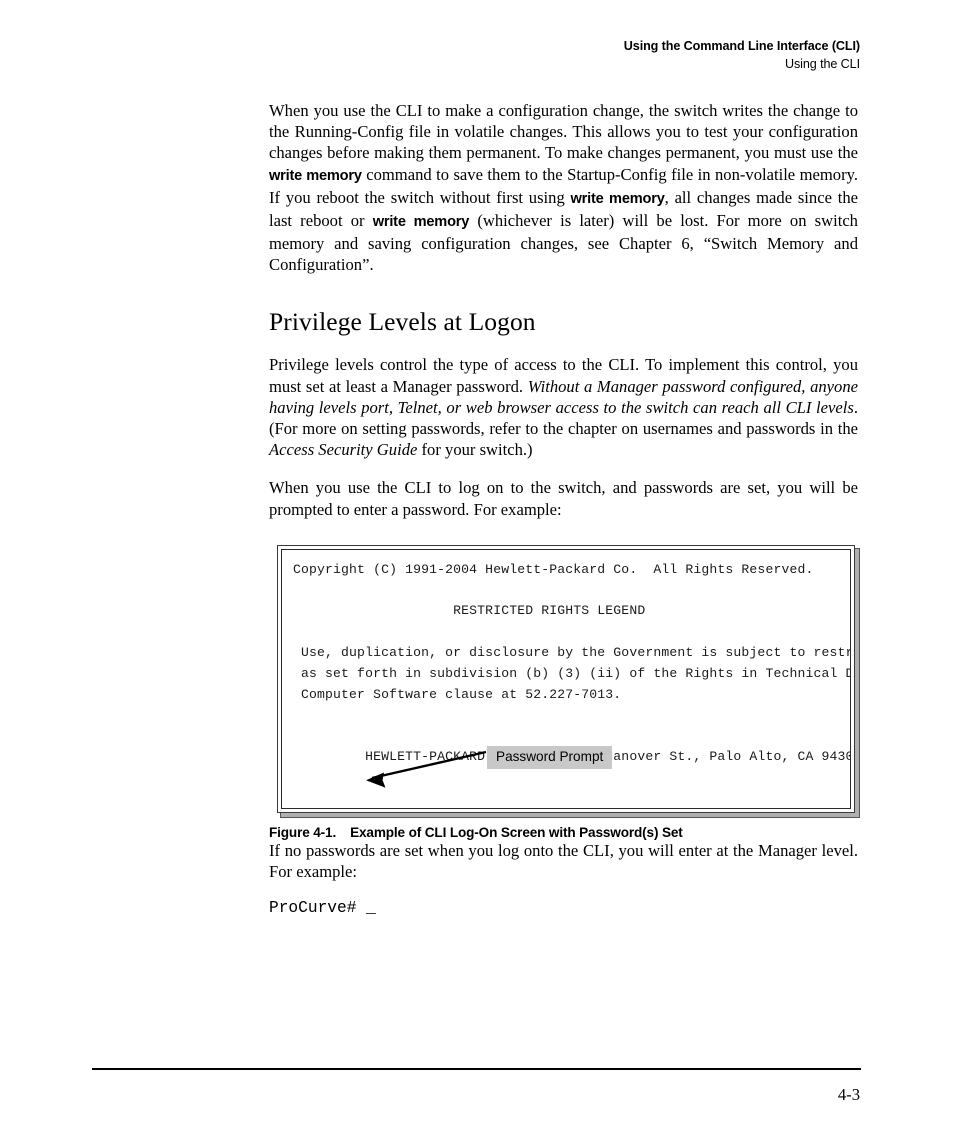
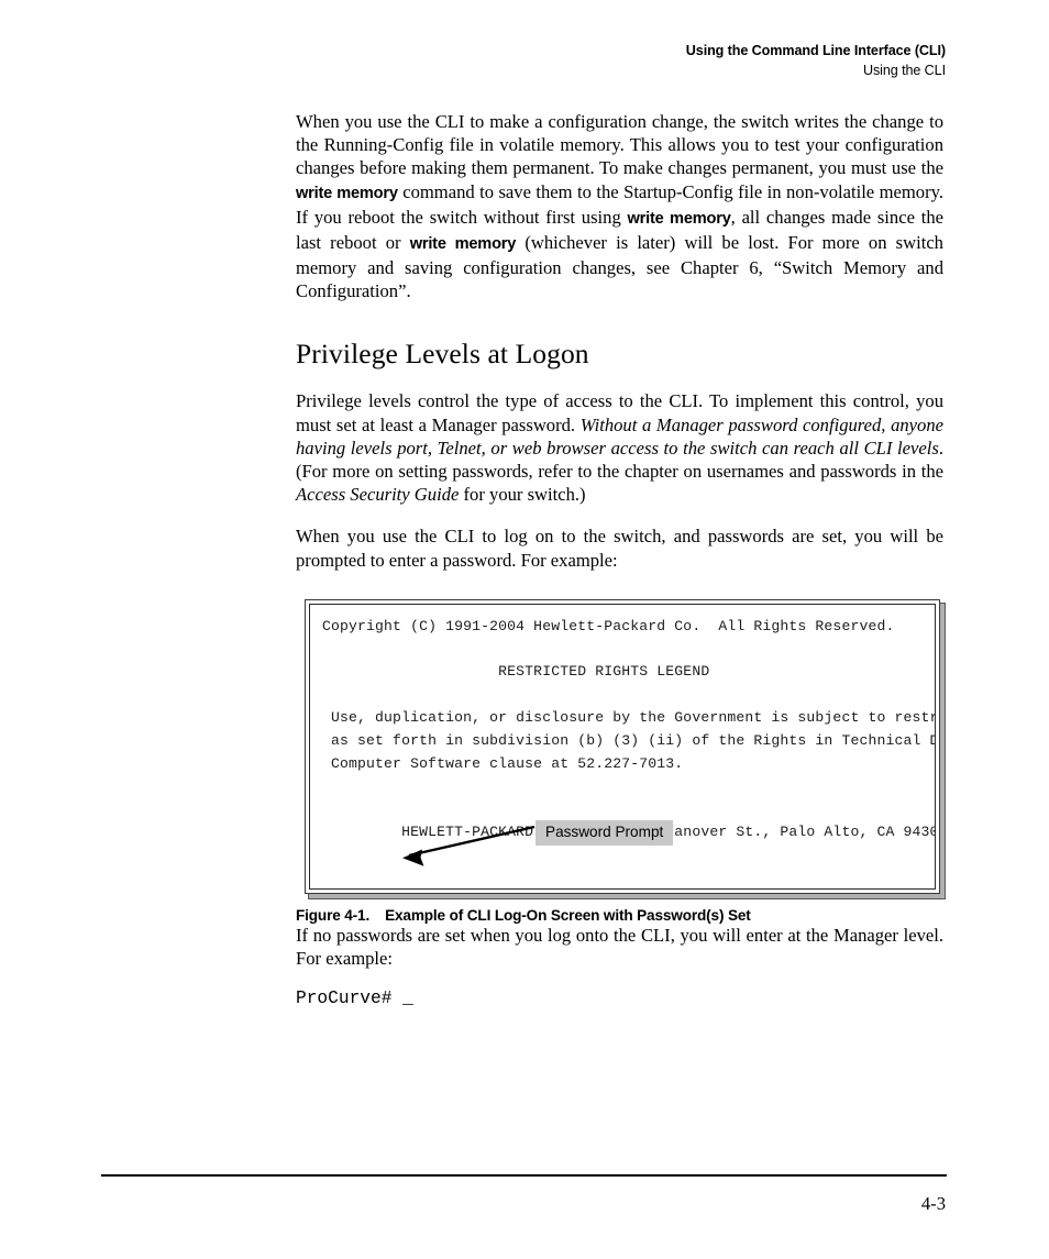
  Using the Command Line Interface (CLI)
  Using the CLI
- When you use the CLI to make a configuration change, the switch writes the change to the Running-Config file in volatile changes. This allows you to test your configuration changes before making them permanent. To make changes permanent, you must use the write memory command to save them to the Startup-Config file in non-volatile memory. If you reboot the switch without first using write memory, all changes made since the last reboot or write memory (whichever is later) will be lost. For more on switch memory and saving configuration changes, see Chapter 6, “Switch Memory and Configuration”.
+ When you use the CLI to make a configuration change, the switch writes the change to the Running-Config file in volatile memory. This allows you to test your configuration changes before making them permanent. To make changes permanent, you must use the write memory command to save them to the Startup-Config file in non-volatile memory. If you reboot the switch without first using write memory, all changes made since the last reboot or write memory (whichever is later) will be lost. For more on switch memory and saving configuration changes, see Chapter 6, “Switch Memory and Configuration”.
  Privilege Levels at Logon
  Privilege levels control the type of access to the CLI. To implement this control, you must set at least a Manager password. Without a Manager password configured, anyone having levels port, Telnet, or web browser access to the switch can reach all CLI levels. (For more on setting passwords, refer to the chapter on usernames and passwords in the Access Security Guide for your switch.)
  When you use the CLI to log on to the switch, and passwords are set, you will be prompted to enter a password. For example:
  Copyright (C) 1991-2004 Hewlett-Packard Co. All Rights Reserved.
  RESTRICTED RIGHTS LEGEND
  Use, duplication, or disclosure by the Government is subject to res
  as set forth in subdivision (b) (3) (ii) of the Rights in Technical
  Computer Software clause at 52.227-7013.
  Password Prompt
  Figure 4-1. Example of CLI Log-On Screen with Password(s) Set
  If no passwords are set when you log onto the CLI, you will enter at the Manager level. For example:
  ProCurve# _
  4-3
